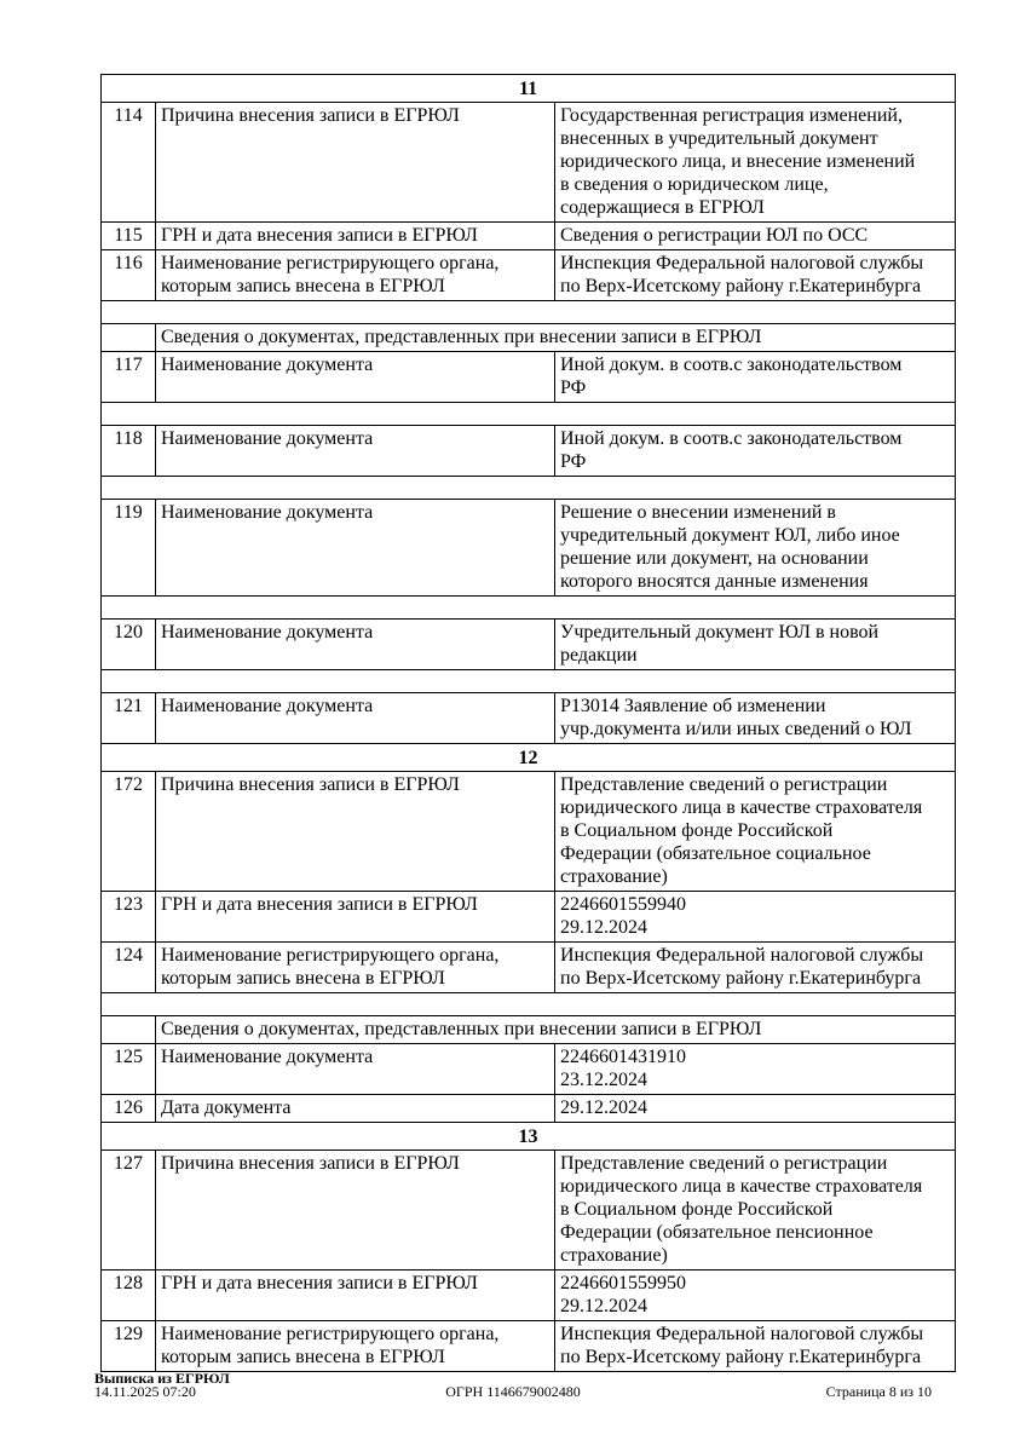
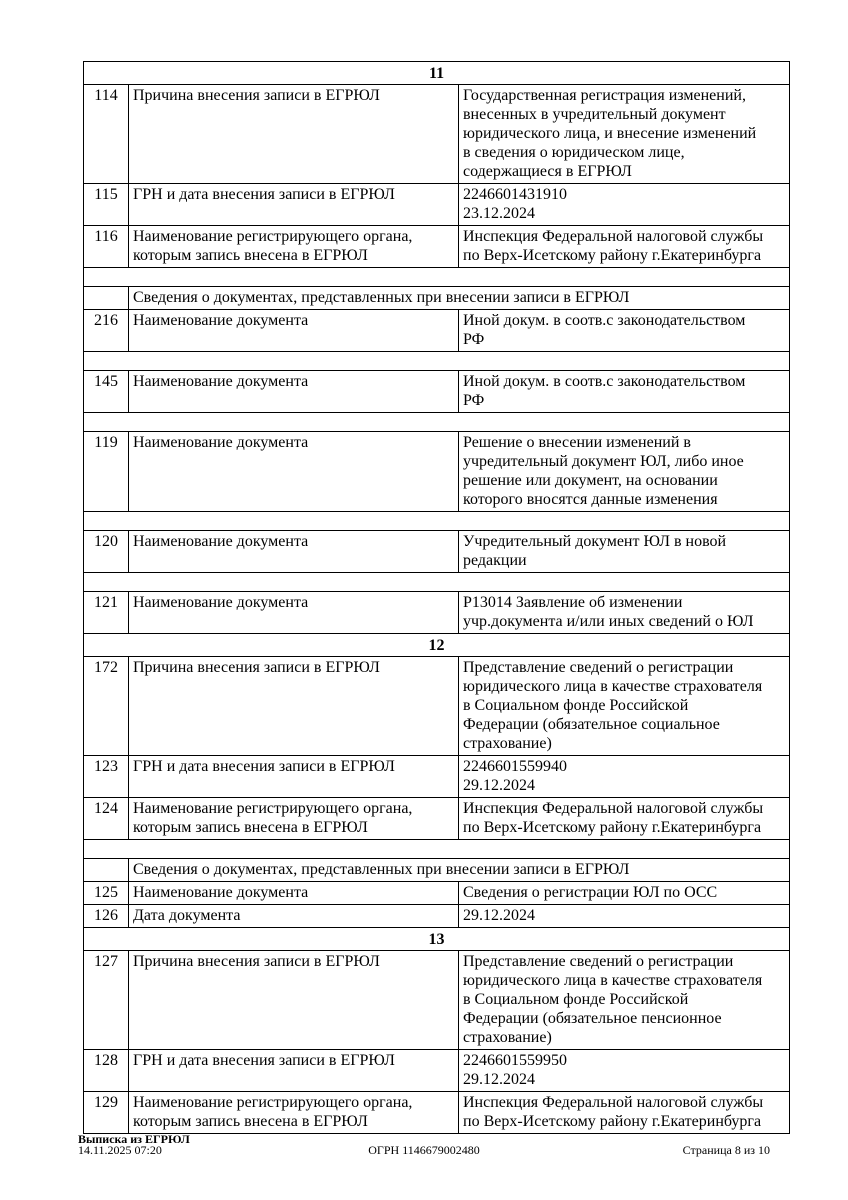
  11
  114	Причина внесения записи в ЕГРЮЛ	Государственная регистрация изменений, внесенных в учредительный документ юридического лица, и внесение изменений в сведения о юридическом лице, содержащиеся в ЕГРЮЛ
- 115	ГРН и дата внесения записи в ЕГРЮЛ	Сведения о регистрации ЮЛ по ОСС
+ 115	ГРН и дата внесения записи в ЕГРЮЛ	2246601431910 23.12.2024
  116	Наименование регистрирующего органа, которым запись внесена в ЕГРЮЛ	Инспекция Федеральной налоговой службы по Верх-Исетскому району г.Екатеринбурга
  	Сведения о документах, представленных при внесении записи в ЕГРЮЛ
- 117	Наименование документа	Иной докум. в соотв.с законодательством РФ
+ 216	Наименование документа	Иной докум. в соотв.с законодательством РФ
- 118	Наименование документа	Иной докум. в соотв.с законодательством РФ
+ 145	Наименование документа	Иной докум. в соотв.с законодательством РФ
  119	Наименование документа	Решение о внесении изменений в учредительный документ ЮЛ, либо иное решение или документ, на основании которого вносятся данные изменения
  120	Наименование документа	Учредительный документ ЮЛ в новой редакции
  121	Наименование документа	Р13014 Заявление об изменении учр.документа и/или иных сведений о ЮЛ
  12
  172	Причина внесения записи в ЕГРЮЛ	Представление сведений о регистрации юридического лица в качестве страхователя в Социальном фонде Российской Федерации (обязательное социальное страхование)
  123	ГРН и дата внесения записи в ЕГРЮЛ	2246601559940 29.12.2024
  124	Наименование регистрирующего органа, которым запись внесена в ЕГРЮЛ	Инспекция Федеральной налоговой службы по Верх-Исетскому району г.Екатеринбурга
  	Сведения о документах, представленных при внесении записи в ЕГРЮЛ
- 125	Наименование документа	2246601431910 23.12.2024
+ 125	Наименование документа	Сведения о регистрации ЮЛ по ОСС
  126	Дата документа	29.12.2024
  13
  127	Причина внесения записи в ЕГРЮЛ	Представление сведений о регистрации юридического лица в качестве страхователя в Социальном фонде Российской Федерации (обязательное пенсионное страхование)
  128	ГРН и дата внесения записи в ЕГРЮЛ	2246601559950 29.12.2024
  129	Наименование регистрирующего органа, которым запись внесена в ЕГРЮЛ	Инспекция Федеральной налоговой службы по Верх-Исетскому району г.Екатеринбурга
  Выписка из ЕГРЮЛ
  14.11.2025 07:20
  ОГРН 1146679002480
  Страница 8 из 10
